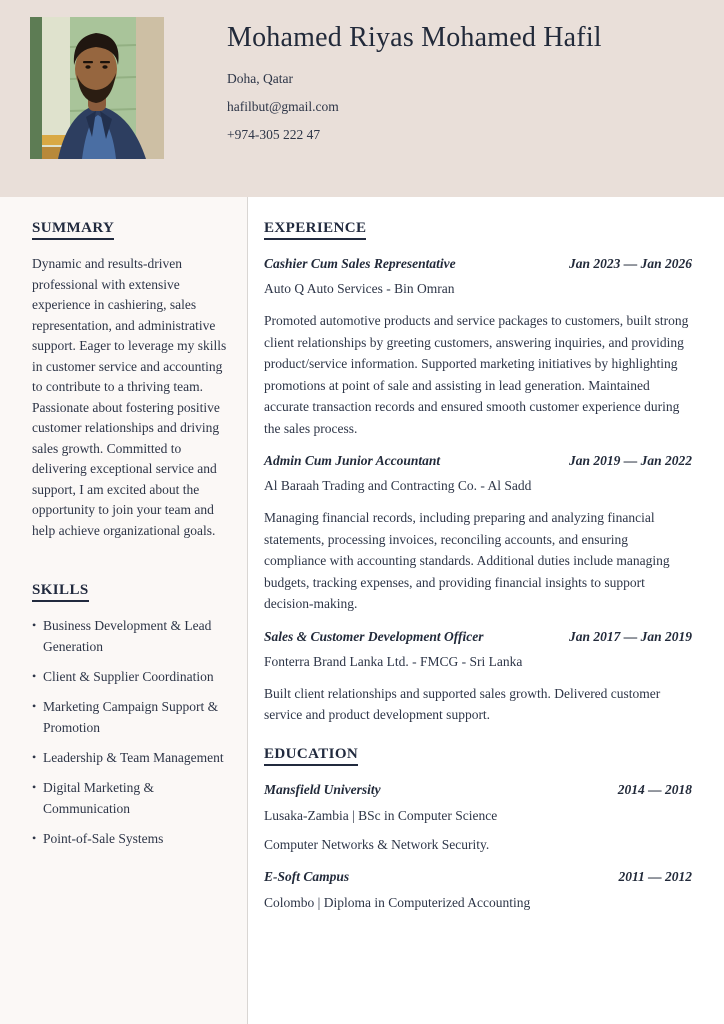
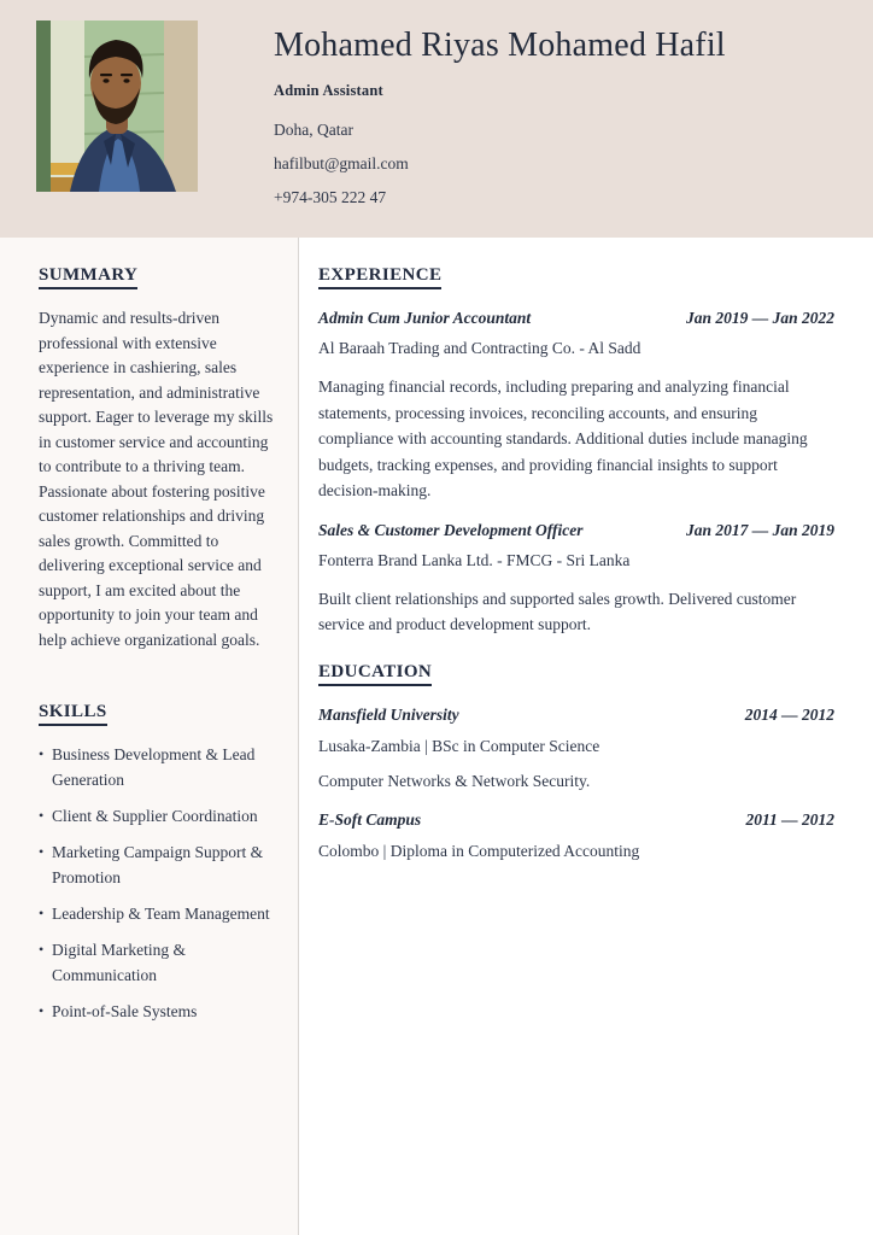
  Mohamed Riyas Mohamed Hafil
+ Admin Assistant
  Doha, Qatar
  hafilbut@gmail.com
  +974-305 222 47
  SUMMARY
  Dynamic and results-driven professional with extensive experience in cashiering, sales representation, and administrative support. Eager to leverage my skills in customer service and accounting to contribute to a thriving team. Passionate about fostering positive customer relationships and driving sales growth. Committed to delivering exceptional service and support, I am excited about the opportunity to join your team and help achieve organizational goals.
  SKILLS
  Business Development & Lead Generation
  Client & Supplier Coordination
  Marketing Campaign Support & Promotion
  Leadership & Team Management
  Digital Marketing & Communication
  Point-of-Sale Systems
  EXPERIENCE
- Cashier Cum Sales Representative
- Jan 2023 — Jan 2026
- Auto Q Auto Services - Bin Omran
- Promoted automotive products and service packages to customers, built strong client relationships by greeting customers, answering inquiries, and providing product/service information. Supported marketing initiatives by highlighting promotions at point of sale and assisting in lead generation. Maintained accurate transaction records and ensured smooth customer experience during the sales process.
  Admin Cum Junior Accountant
  Jan 2019 — Jan 2022
  Al Baraah Trading and Contracting Co. - Al Sadd
  Managing financial records, including preparing and analyzing financial statements, processing invoices, reconciling accounts, and ensuring compliance with accounting standards. Additional duties include managing budgets, tracking expenses, and providing financial insights to support decision-making.
  Sales & Customer Development Officer
  Jan 2017 — Jan 2019
  Fonterra Brand Lanka Ltd. - FMCG - Sri Lanka
  Built client relationships and supported sales growth. Delivered customer service and product development support.
  EDUCATION
  Mansfield University
- 2014 — 2018
+ 2014 — 2012
  Lusaka-Zambia | BSc in Computer Science
  Computer Networks & Network Security.
  E-Soft Campus
  2011 — 2012
  Colombo | Diploma in Computerized Accounting
